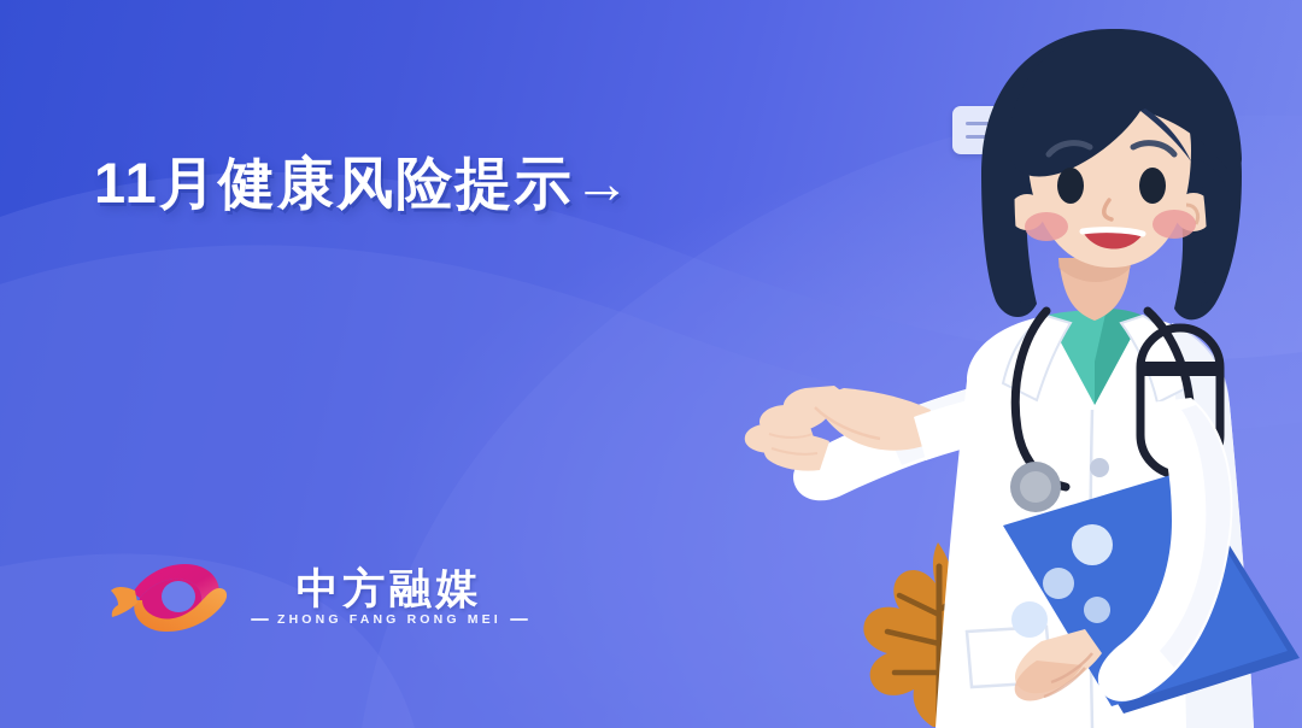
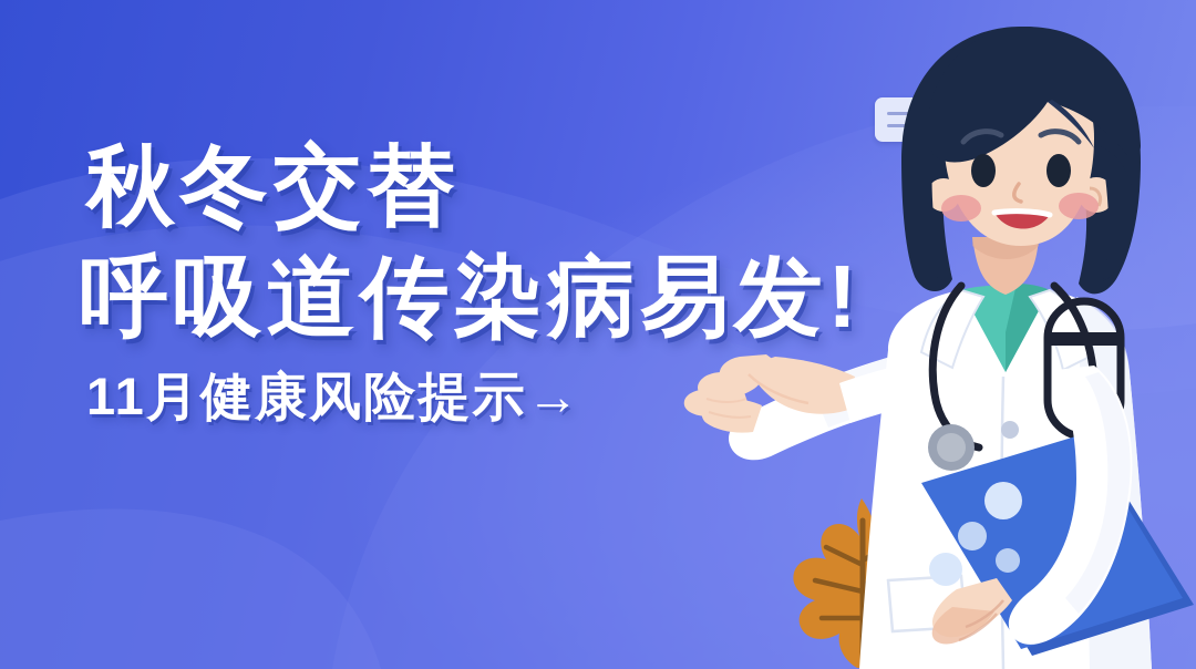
+ 秋冬交替
+ 呼吸道传染病易发!
  11月健康风险提示→
- 中方融媒
- ZHONG FANG RONG MEI
